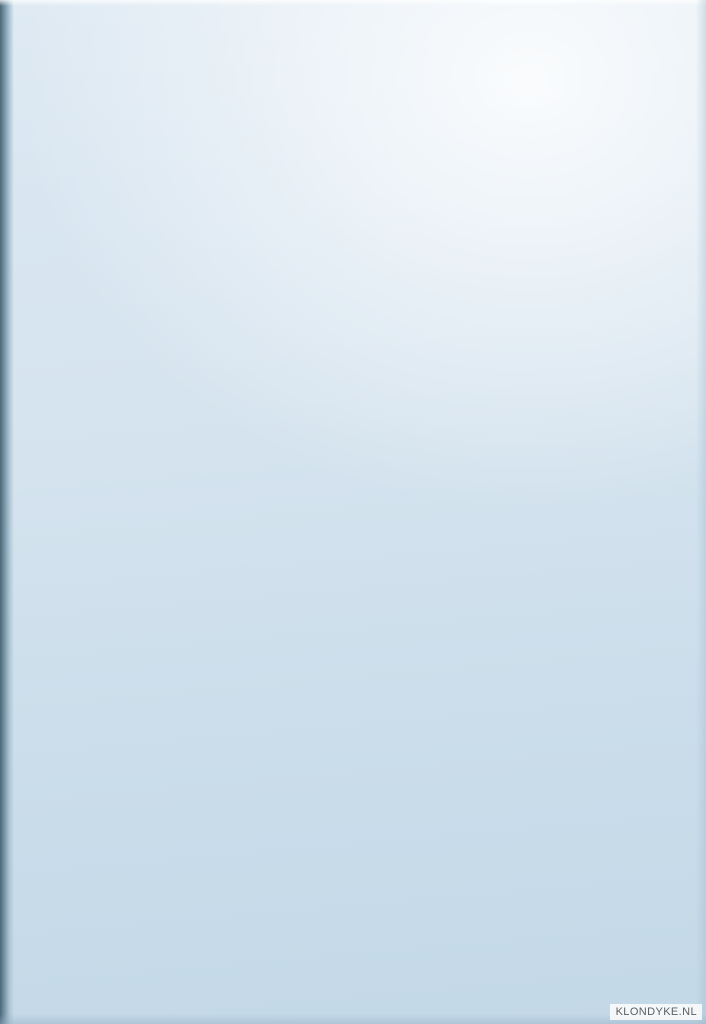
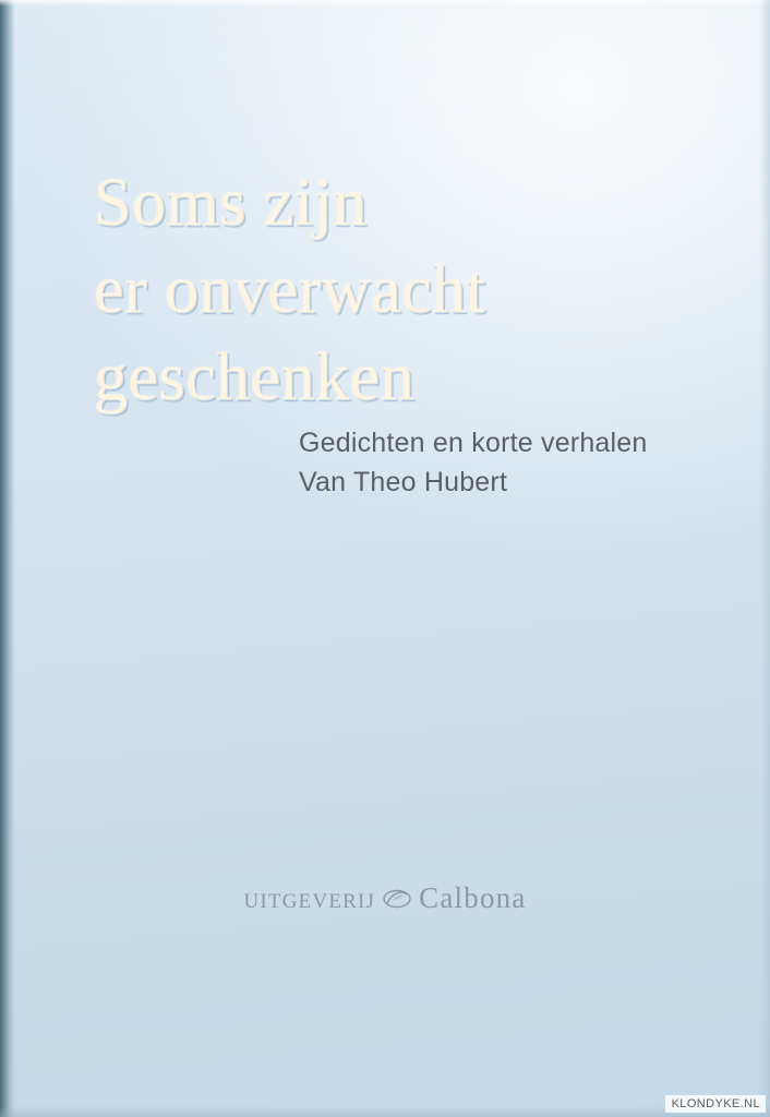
+ Soms zijn
+ er onverwacht
+ geschenken
+ Gedichten en korte verhalen
+ Van Theo Hubert
+ uitgeverij
+ Calbona
  KLONDYKE.NL
